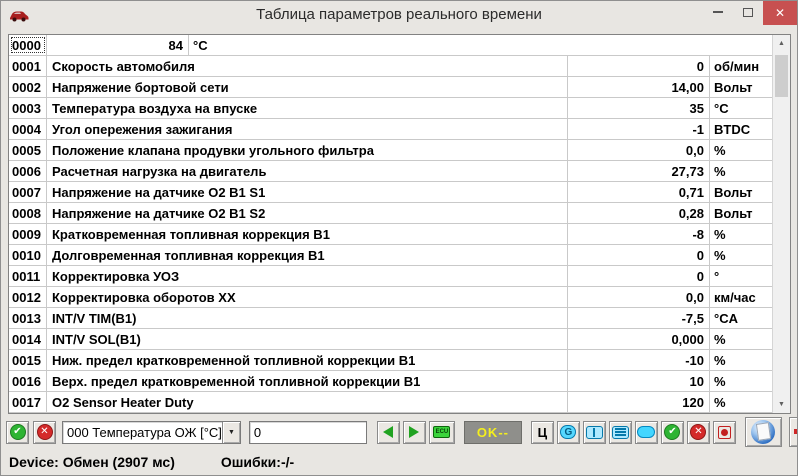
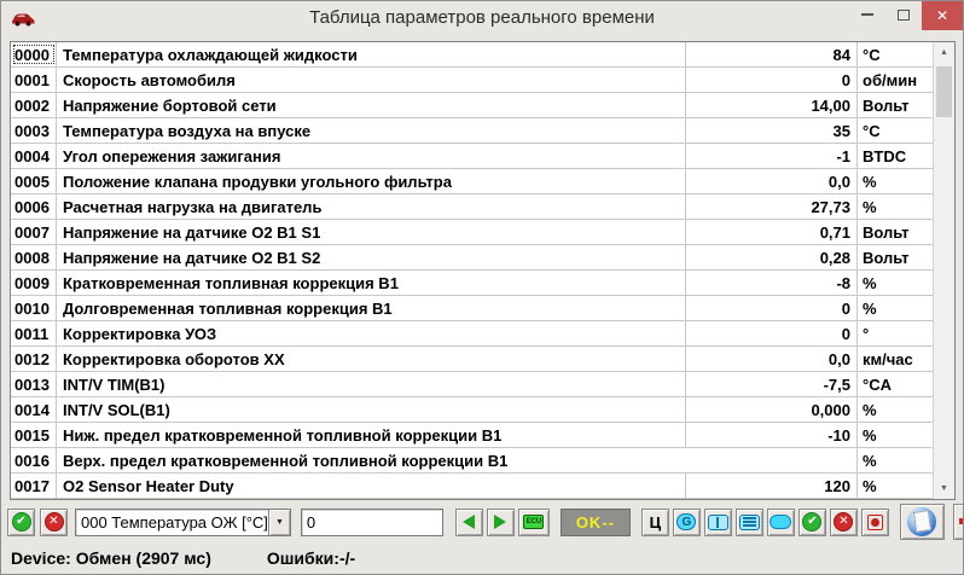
  Таблица параметров реального времени
  ✕
  0000
+ Температура охлаждающей жидкости
  84
  °C
  0001
  Скорость автомобиля
  0
  об/мин
  0002
  Напряжение бортовой сети
  14,00
  Вольт
  0003
  Температура воздуха на впуске
  35
  °C
  0004
  Угол опережения зажигания
  -1
  BTDC
  0005
  Положение клапана продувки угольного фильтра
  0,0
  %
  0006
  Расчетная нагрузка на двигатель
  27,73
  %
  0007
  Напряжение на датчике O2 B1 S1
  0,71
  Вольт
  0008
  Напряжение на датчике O2 B1 S2
  0,28
  Вольт
  0009
  Кратковременная топливная коррекция B1
  -8
  %
  0010
  Долговременная топливная коррекция B1
  0
  %
  0011
  Корректировка УОЗ
  0
  °
  0012
  Корректировка оборотов ХХ
  0,0
  км/час
  0013
  INT/V TIM(B1)
  -7,5
  °CA
  0014
  INT/V SOL(B1)
  0,000
  %
  0015
  Ниж. предел кратковременной топливной коррекции B1
  -10
  %
  0016
  Верх. предел кратковременной топливной коррекции B1
- 10
  %
  0017
  O2 Sensor Heater Duty
  120
  %
  ✔
  ✕
  000 Температура ОЖ [°C]
  0
  OK--
  Ц
  G
  ✔
  ✕
  Device: Обмен (2907 мс)
  Ошибки:-/-
